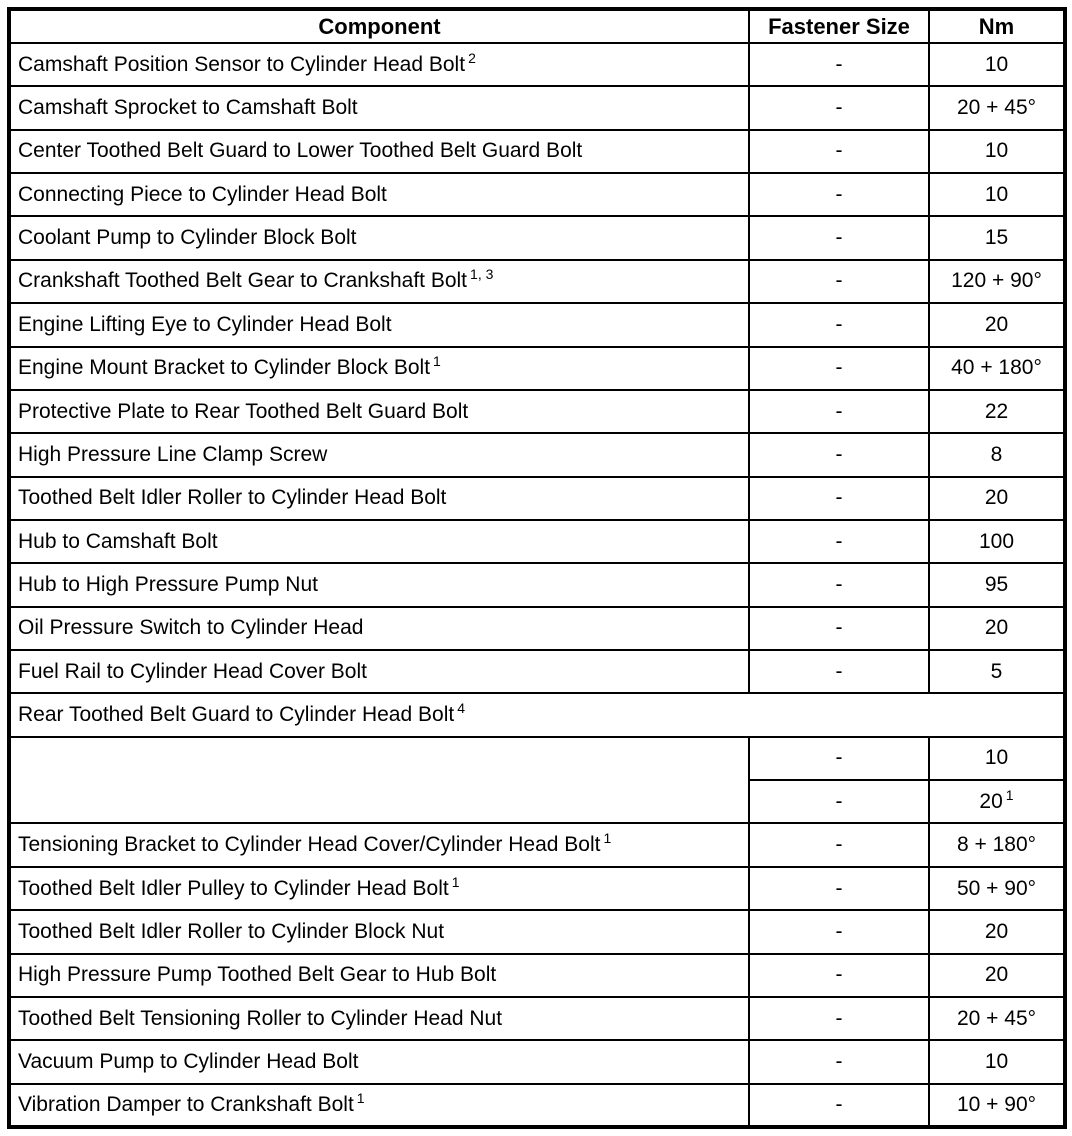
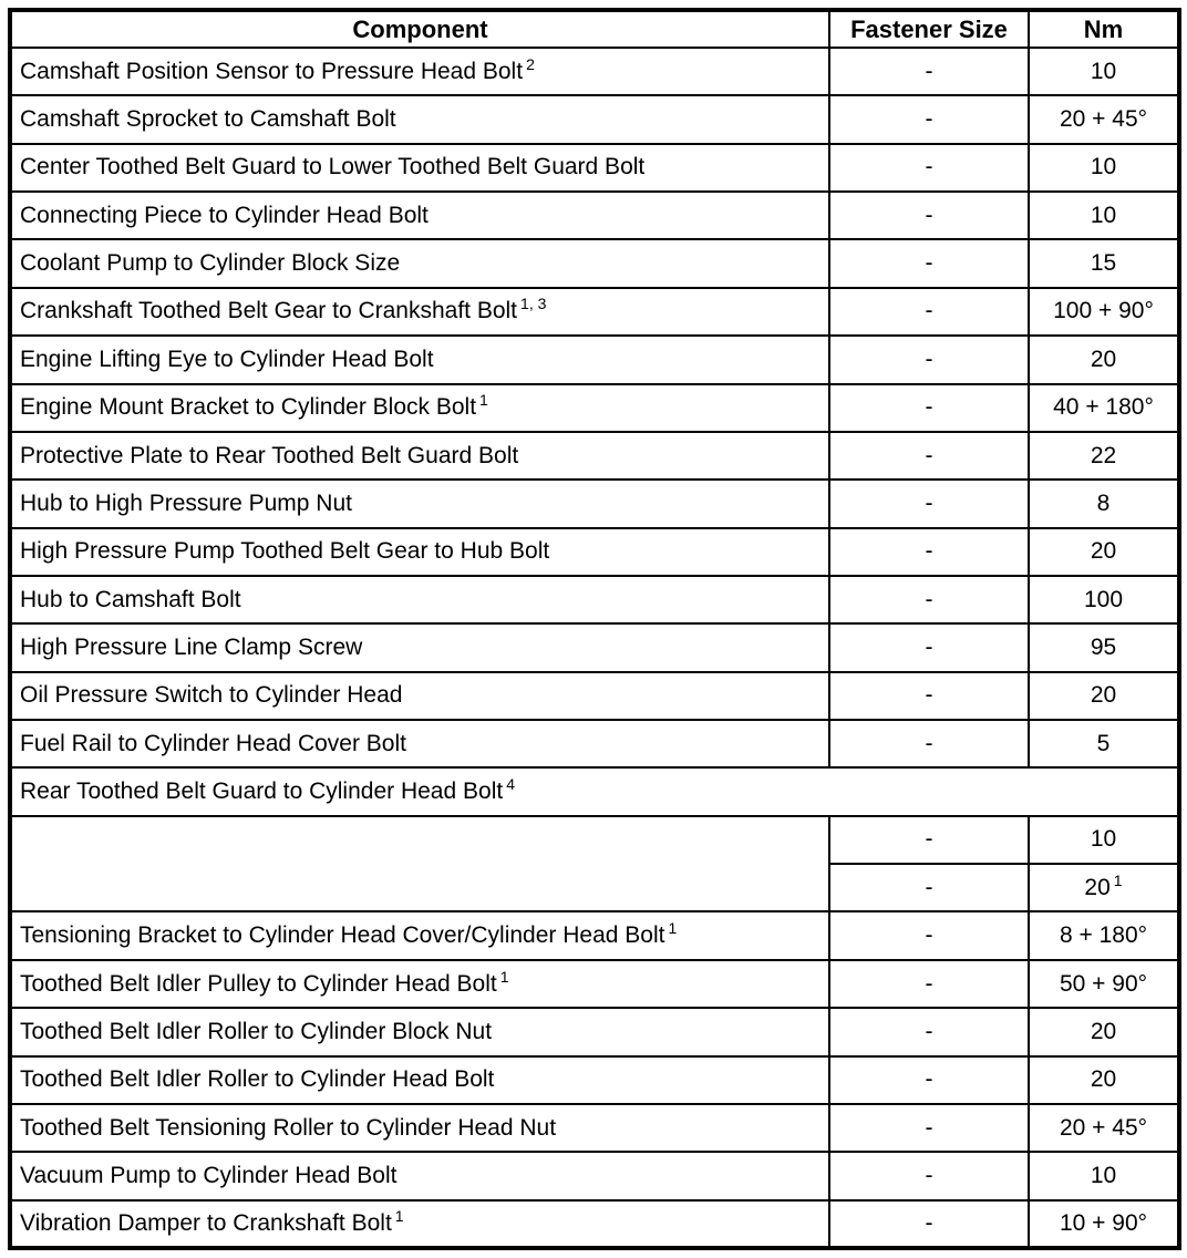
  Component	Fastener Size	Nm
- Camshaft Position Sensor to Cylinder Head Bolt 2	-	10
+ Camshaft Position Sensor to Pressure Head Bolt 2	-	10
  Camshaft Sprocket to Camshaft Bolt	-	20 + 45°
  Center Toothed Belt Guard to Lower Toothed Belt Guard Bolt	-	10
  Connecting Piece to Cylinder Head Bolt	-	10
- Coolant Pump to Cylinder Block Bolt	-	15
+ Coolant Pump to Cylinder Block Size	-	15
- Crankshaft Toothed Belt Gear to Crankshaft Bolt 1, 3	-	120 + 90°
+ Crankshaft Toothed Belt Gear to Crankshaft Bolt 1, 3	-	100 + 90°
  Engine Lifting Eye to Cylinder Head Bolt	-	20
  Engine Mount Bracket to Cylinder Block Bolt 1	-	40 + 180°
  Protective Plate to Rear Toothed Belt Guard Bolt	-	22
- High Pressure Line Clamp Screw	-	8
+ Hub to High Pressure Pump Nut	-	8
- Toothed Belt Idler Roller to Cylinder Head Bolt	-	20
+ High Pressure Pump Toothed Belt Gear to Hub Bolt	-	20
  Hub to Camshaft Bolt	-	100
- Hub to High Pressure Pump Nut	-	95
+ High Pressure Line Clamp Screw	-	95
  Oil Pressure Switch to Cylinder Head	-	20
  Fuel Rail to Cylinder Head Cover Bolt	-	5
  Rear Toothed Belt Guard to Cylinder Head Bolt 4
  	-	10
  -	20 1
  Tensioning Bracket to Cylinder Head Cover/Cylinder Head Bolt 1	-	8 + 180°
  Toothed Belt Idler Pulley to Cylinder Head Bolt 1	-	50 + 90°
  Toothed Belt Idler Roller to Cylinder Block Nut	-	20
- High Pressure Pump Toothed Belt Gear to Hub Bolt	-	20
+ Toothed Belt Idler Roller to Cylinder Head Bolt	-	20
  Toothed Belt Tensioning Roller to Cylinder Head Nut	-	20 + 45°
  Vacuum Pump to Cylinder Head Bolt	-	10
  Vibration Damper to Crankshaft Bolt 1	-	10 + 90°
